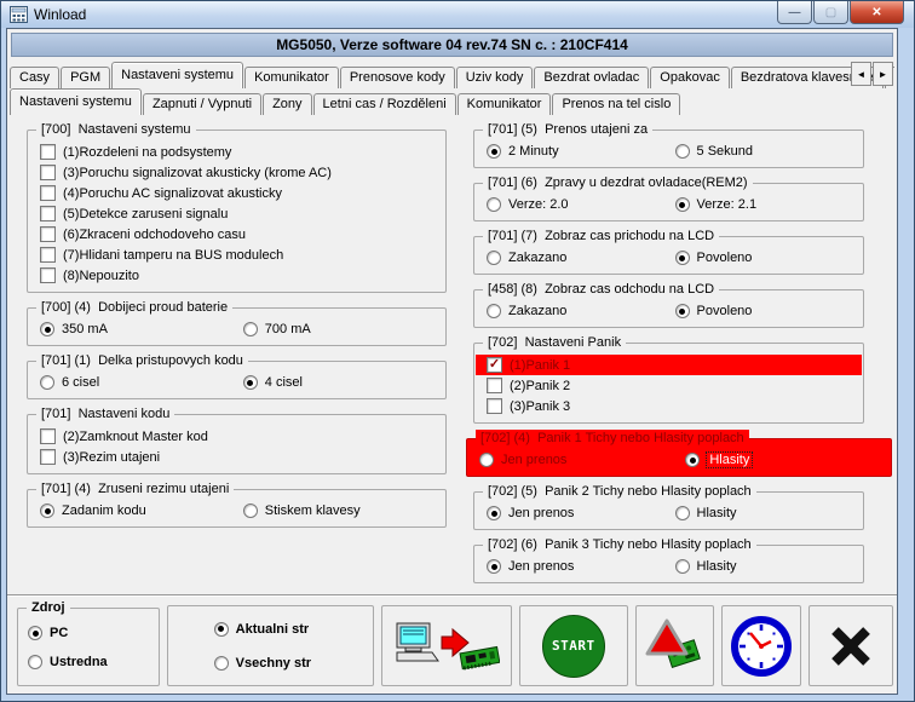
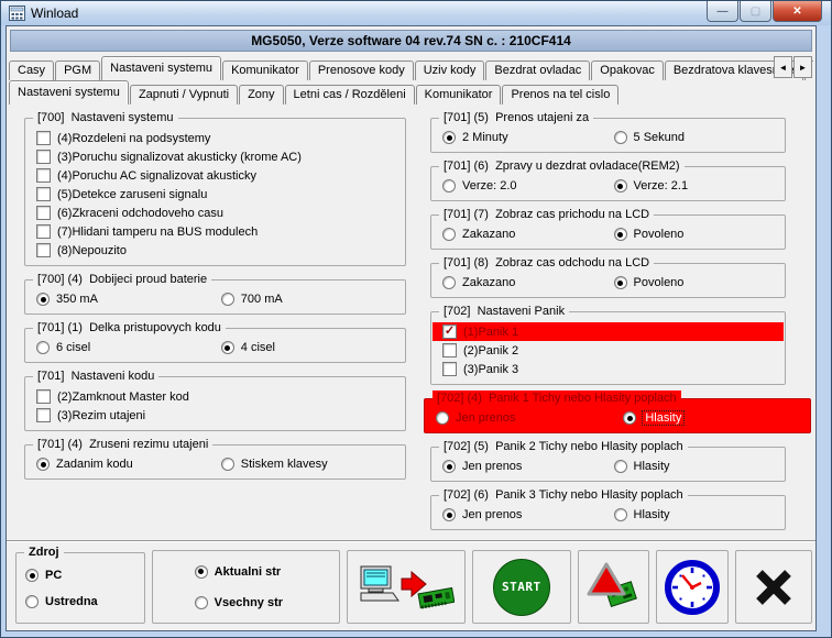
  Winload
  —
  ▢
  ✕
  MG5050, Verze software 04 rev.74 SN c. : 210CF414
  Casy
  PGM
  Nastaveni systemu
  Komunikator
  Prenosove kody
  Uziv kody
  Bezdrat ovladac
  Opakovac
  Bezdratova klaves
  ◄
  ►
  Nastaveni systemu
  Zapnuti / Vypnuti
  Zony
  Letni cas / Rozděleni
  Komunikator
  Prenos na tel cislo
  [700] Nastaveni systemu
- (1)Rozdeleni na podsystemy
+ (4)Rozdeleni na podsystemy
  (3)Poruchu signalizovat akusticky (krome AC)
  (4)Poruchu AC signalizovat akusticky
  (5)Detekce zaruseni signalu
  (6)Zkraceni odchodoveho casu
  (7)Hlidani tamperu na BUS modulech
  (8)Nepouzito
  [700] (4) Dobijeci proud baterie
  350 mA
  700 mA
  [701] (1) Delka pristupovych kodu
  6 cisel
  4 cisel
  [701] Nastaveni kodu
  (2)Zamknout Master kod
  (3)Rezim utajeni
  [701] (4) Zruseni rezimu utajeni
  Zadanim kodu
  Stiskem klavesy
  [701] (5) Prenos utajeni za
  2 Minuty
  5 Sekund
  [701] (6) Zpravy u dezdrat ovladace(REM2)
  Verze: 2.0
  Verze: 2.1
  [701] (7) Zobraz cas prichodu na LCD
  Zakazano
  Povoleno
- [458] (8) Zobraz cas odchodu na LCD
+ [701] (8) Zobraz cas odchodu na LCD
  Zakazano
  Povoleno
  [702] Nastaveni Panik
  (1)Panik 1
  (2)Panik 2
  (3)Panik 3
  [702] (4) Panik 1 Tichy nebo Hlasity poplach
  Jen prenos
  Hlasity
  [702] (5) Panik 2 Tichy nebo Hlasity poplach
  Jen prenos
  Hlasity
  [702] (6) Panik 3 Tichy nebo Hlasity poplach
  Jen prenos
  Hlasity
  Zdroj
  PC
  Ustredna
  Aktualni str
  Vsechny str
  START
